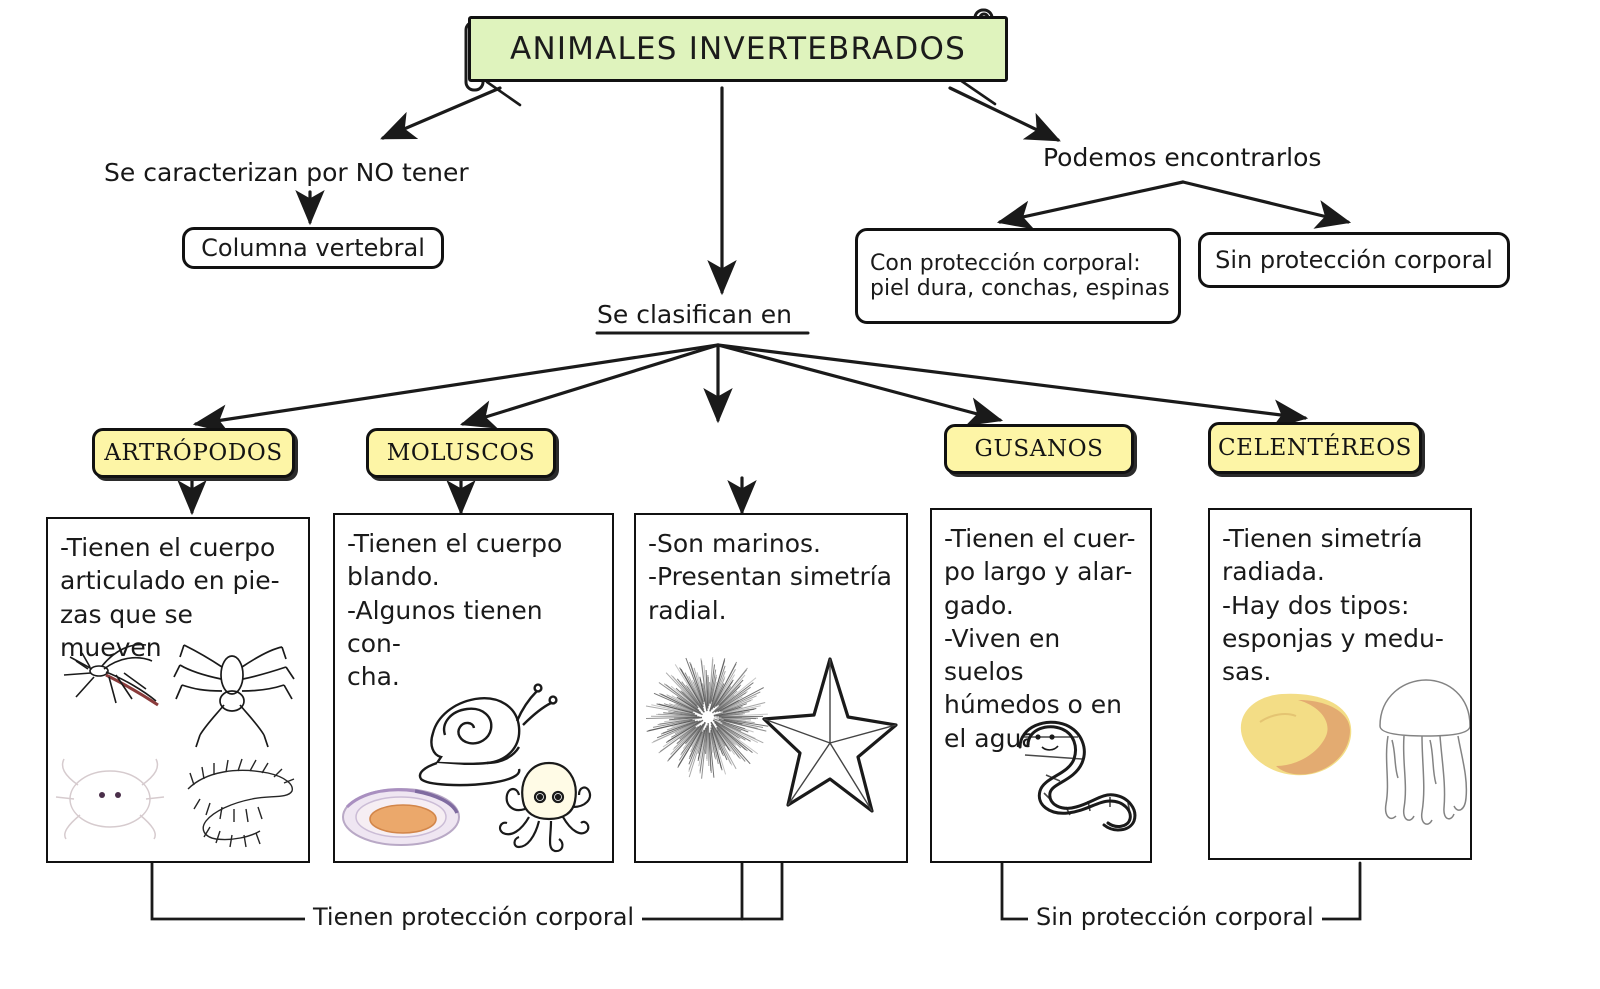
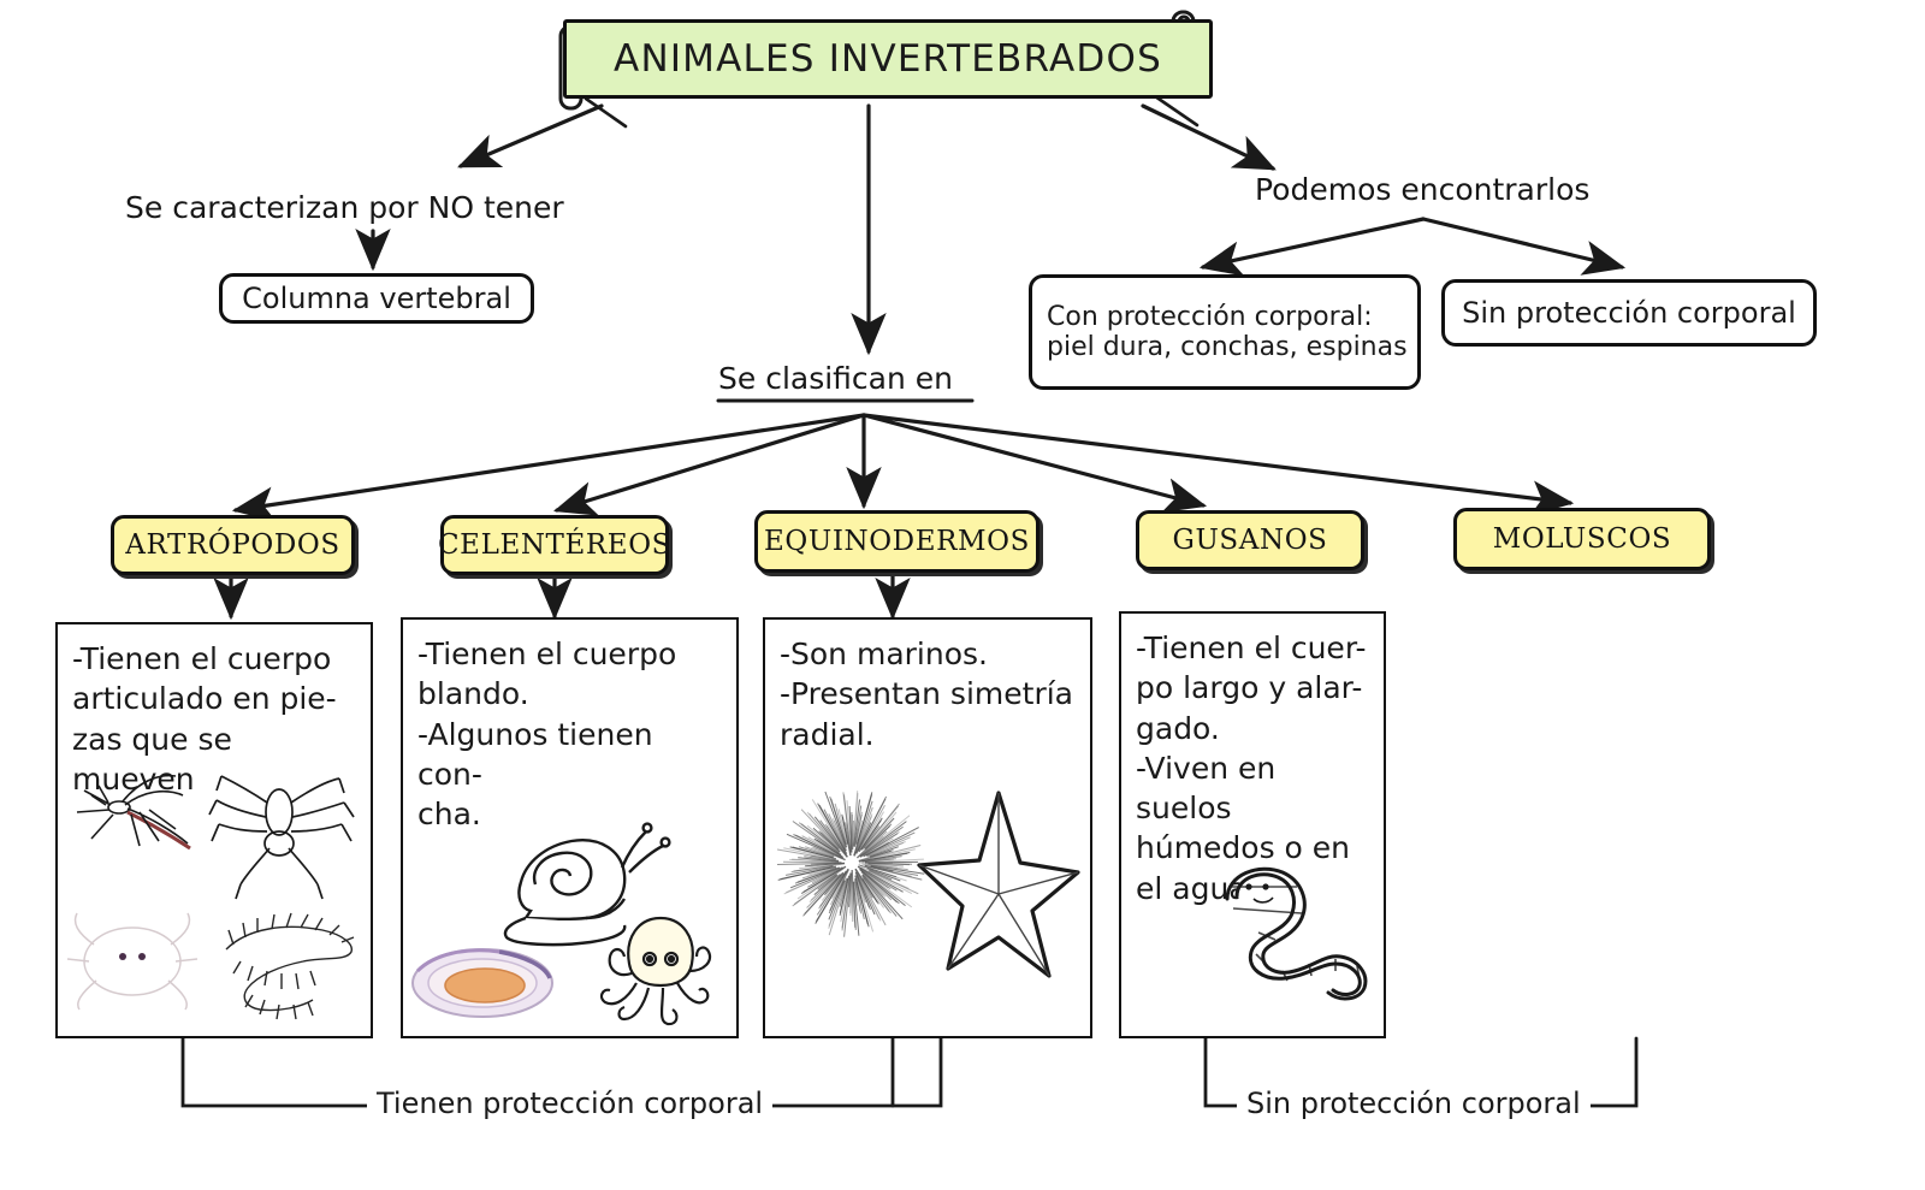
  ANIMALES INVERTEBRADOS
  Se caracterizan por NO tener
  Columna vertebral
  Podemos encontrarlos
  Con protección corporal:
  piel dura, conchas, espinas
  Sin protección corporal
  Se clasifican en
  ARTRÓPODOS
- MOLUSCOS
+ CELENTÉREOS
+ EQUINODERMOS
  GUSANOS
- CELENTÉREOS
+ MOLUSCOS
  -Tienen el cuerpo articulado en pie-
  zas que se mueven
  -Tienen el cuerpo blando.
  -Algunos tienen con-
  cha.
  -Son marinos.
  -Presentan simetría radial.
  -Tienen el cuer-
  po largo y alar-
  gado.
  -Viven en suelos húmedos o en el agu
- -Tienen simetría radiada.
- -Hay dos tipos: esponjas y medu-
- sas.
  Tienen protección corporal
  Sin protección corporal
